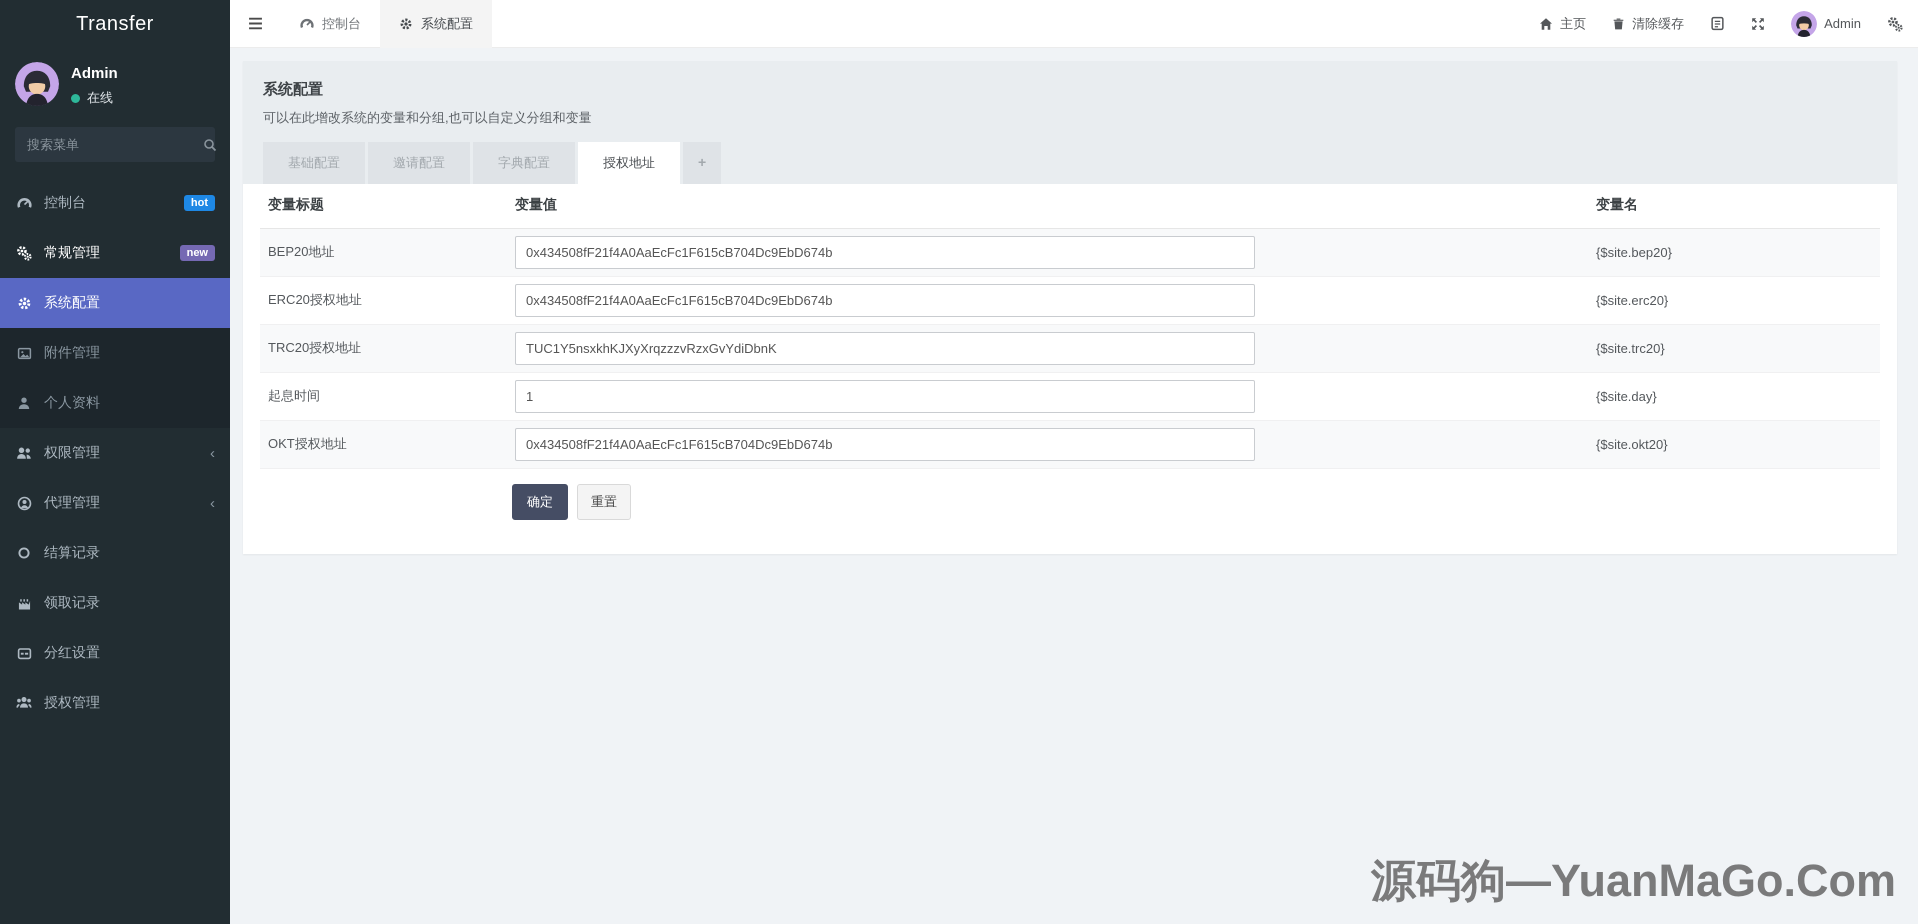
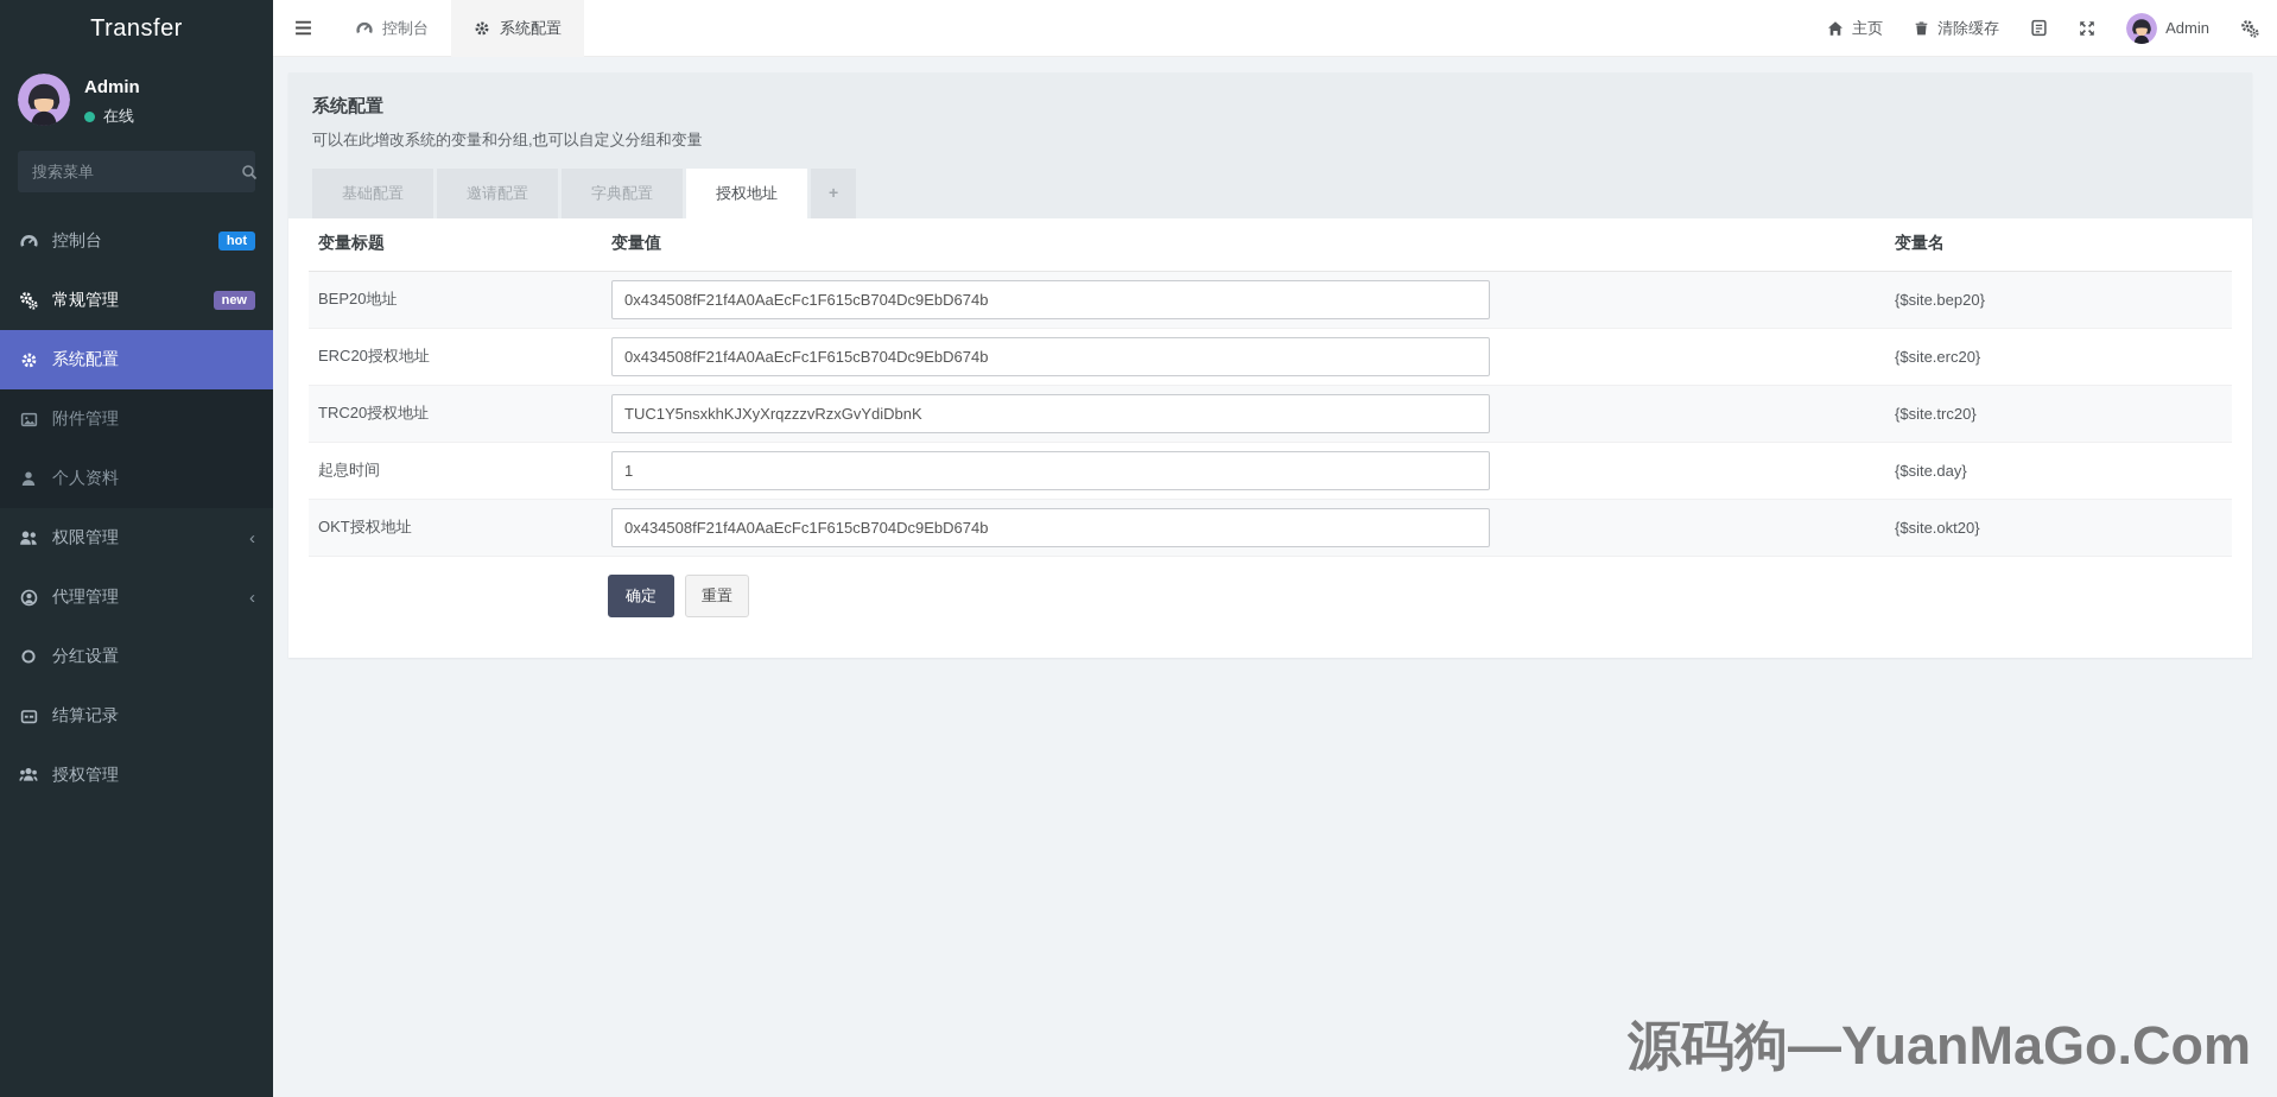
  Transfer
  Admin
  在线
  搜索菜单
  控制台
  hot
  常规管理
  new
  系统配置
  附件管理
  个人资料
  权限管理
  ‹
  代理管理
  ‹
- 结算记录
+ 分红设置
- 领取记录
- 分红设置
+ 结算记录
  授权管理
  控制台
  系统配置
  主页
  清除缓存
  Admin
  系统配置
  可以在此增改系统的变量和分组,也可以自定义分组和变量
  基础配置
  邀请配置
  字典配置
  授权地址
  +
  变量标题	变量值	变量名
  BEP20地址	0x434508fF21f4A0AaEcFc1F615cB704Dc9EbD674b	{$site.bep20}
  ERC20授权地址	0x434508fF21f4A0AaEcFc1F615cB704Dc9EbD674b	{$site.erc20}
  TRC20授权地址	TUC1Y5nsxkhKJXyXrqzzzvRzxGvYdiDbnK	{$site.trc20}
  起息时间	1	{$site.day}
  OKT授权地址	0x434508fF21f4A0AaEcFc1F615cB704Dc9EbD674b	{$site.okt20}
  确定
  重置
  源码狗—YuanMaGo.Com
